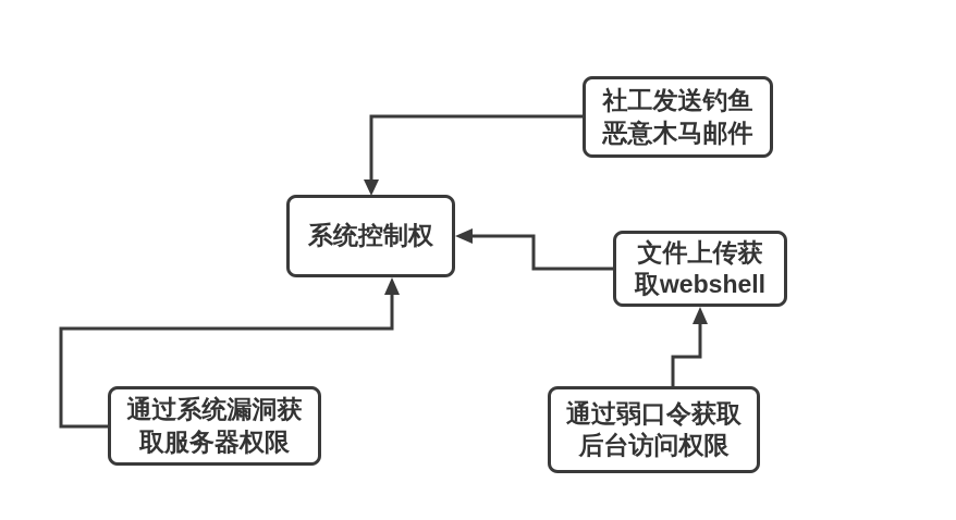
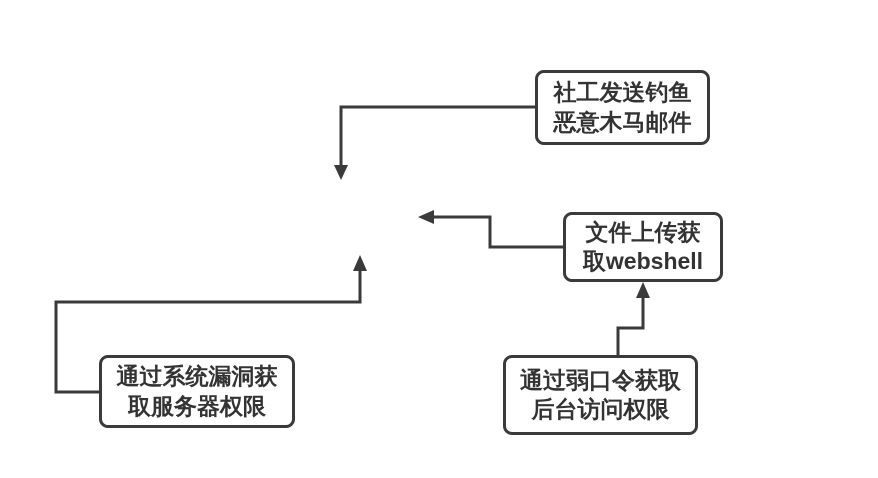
  社工发送钓鱼
  恶意木马邮件
- 系统控制权
  文件上传获
  取webshell
  通过系统漏洞获
  取服务器权限
  通过弱口令获取
  后台访问权限
